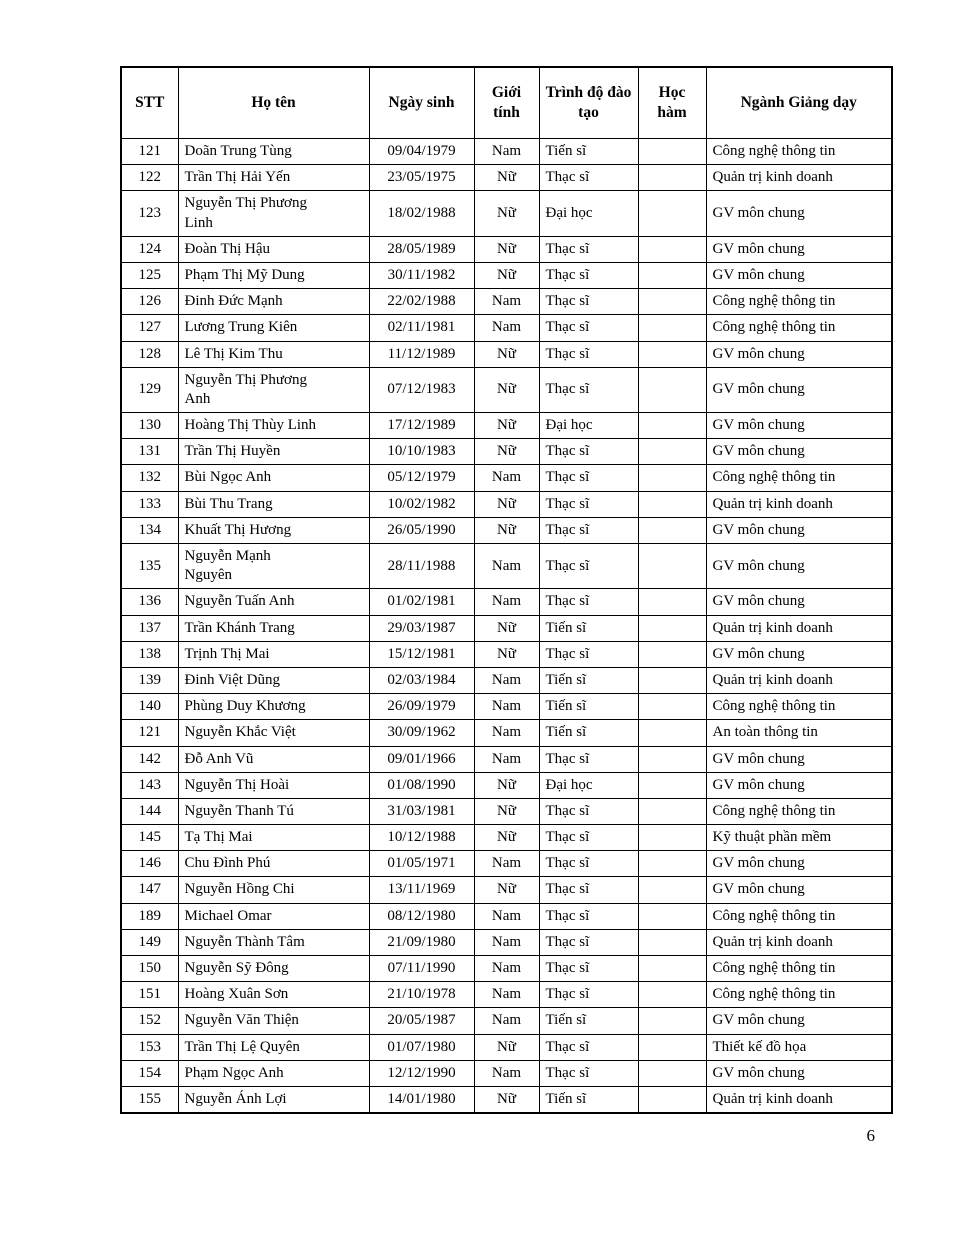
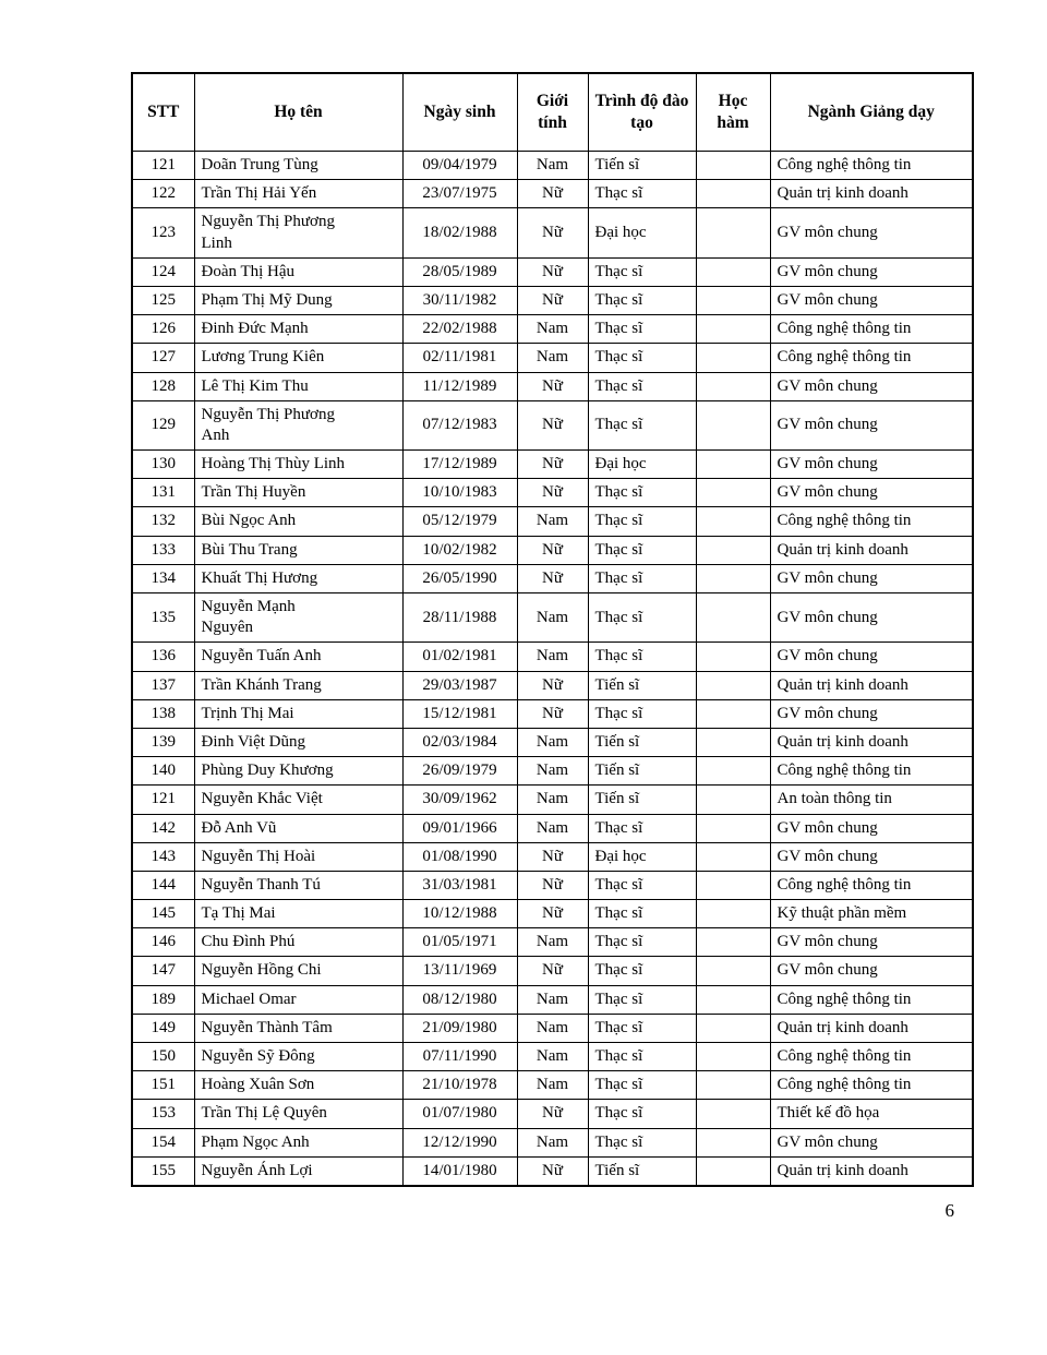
  STT	Họ tên	Ngày sinh	Giới tính	Trình độ đào tạo	Học hàm	Ngành Giảng dạy
  121	Doãn Trung Tùng	09/04/1979	Nam	Tiến sĩ		Công nghệ thông tin
- 122	Trần Thị Hải Yến	23/05/1975	Nữ	Thạc sĩ		Quản trị kinh doanh
+ 122	Trần Thị Hải Yến	23/07/1975	Nữ	Thạc sĩ		Quản trị kinh doanh
  123	Nguyễn Thị Phương Linh	18/02/1988	Nữ	Đại học		GV môn chung
  124	Đoàn Thị Hậu	28/05/1989	Nữ	Thạc sĩ		GV môn chung
  125	Phạm Thị Mỹ Dung	30/11/1982	Nữ	Thạc sĩ		GV môn chung
  126	Đinh Đức Mạnh	22/02/1988	Nam	Thạc sĩ		Công nghệ thông tin
  127	Lương Trung Kiên	02/11/1981	Nam	Thạc sĩ		Công nghệ thông tin
  128	Lê Thị Kim Thu	11/12/1989	Nữ	Thạc sĩ		GV môn chung
  129	Nguyễn Thị Phương Anh	07/12/1983	Nữ	Thạc sĩ		GV môn chung
  130	Hoàng Thị Thùy Linh	17/12/1989	Nữ	Đại học		GV môn chung
  131	Trần Thị Huyền	10/10/1983	Nữ	Thạc sĩ		GV môn chung
  132	Bùi Ngọc Anh	05/12/1979	Nam	Thạc sĩ		Công nghệ thông tin
  133	Bùi Thu Trang	10/02/1982	Nữ	Thạc sĩ		Quản trị kinh doanh
  134	Khuất Thị Hương	26/05/1990	Nữ	Thạc sĩ		GV môn chung
  135	Nguyễn Mạnh Nguyên	28/11/1988	Nam	Thạc sĩ		GV môn chung
  136	Nguyễn Tuấn Anh	01/02/1981	Nam	Thạc sĩ		GV môn chung
  137	Trần Khánh Trang	29/03/1987	Nữ	Tiến sĩ		Quản trị kinh doanh
  138	Trịnh Thị Mai	15/12/1981	Nữ	Thạc sĩ		GV môn chung
  139	Đinh Việt Dũng	02/03/1984	Nam	Tiến sĩ		Quản trị kinh doanh
  140	Phùng Duy Khương	26/09/1979	Nam	Tiến sĩ		Công nghệ thông tin
  121	Nguyễn Khắc Việt	30/09/1962	Nam	Tiến sĩ		An toàn thông tin
  142	Đỗ Anh Vũ	09/01/1966	Nam	Thạc sĩ		GV môn chung
  143	Nguyễn Thị Hoài	01/08/1990	Nữ	Đại học		GV môn chung
  144	Nguyễn Thanh Tú	31/03/1981	Nữ	Thạc sĩ		Công nghệ thông tin
  145	Tạ Thị Mai	10/12/1988	Nữ	Thạc sĩ		Kỹ thuật phần mềm
  146	Chu Đình Phú	01/05/1971	Nam	Thạc sĩ		GV môn chung
  147	Nguyễn Hồng Chi	13/11/1969	Nữ	Thạc sĩ		GV môn chung
  189	Michael Omar	08/12/1980	Nam	Thạc sĩ		Công nghệ thông tin
  149	Nguyễn Thành Tâm	21/09/1980	Nam	Thạc sĩ		Quản trị kinh doanh
  150	Nguyễn Sỹ Đông	07/11/1990	Nam	Thạc sĩ		Công nghệ thông tin
  151	Hoàng Xuân Sơn	21/10/1978	Nam	Thạc sĩ		Công nghệ thông tin
- 152	Nguyễn Văn Thiện	20/05/1987	Nam	Tiến sĩ		GV môn chung
  153	Trần Thị Lệ Quyên	01/07/1980	Nữ	Thạc sĩ		Thiết kế đồ họa
  154	Phạm Ngọc Anh	12/12/1990	Nam	Thạc sĩ		GV môn chung
  155	Nguyễn Ánh Lợi	14/01/1980	Nữ	Tiến sĩ		Quản trị kinh doanh
  6
